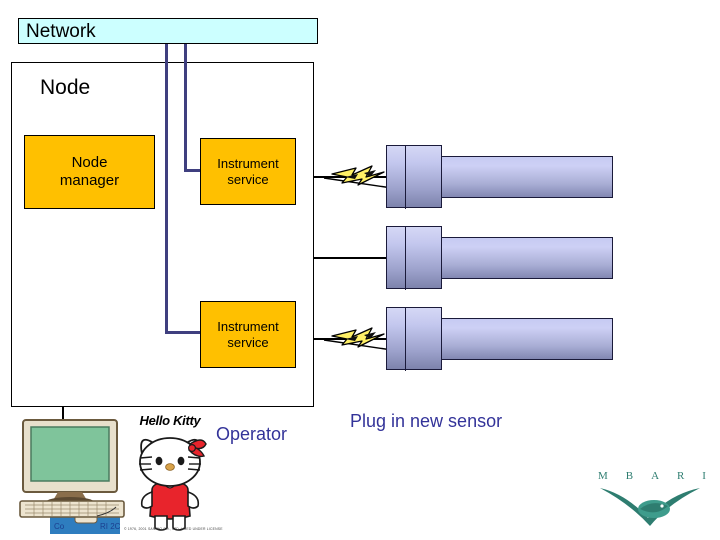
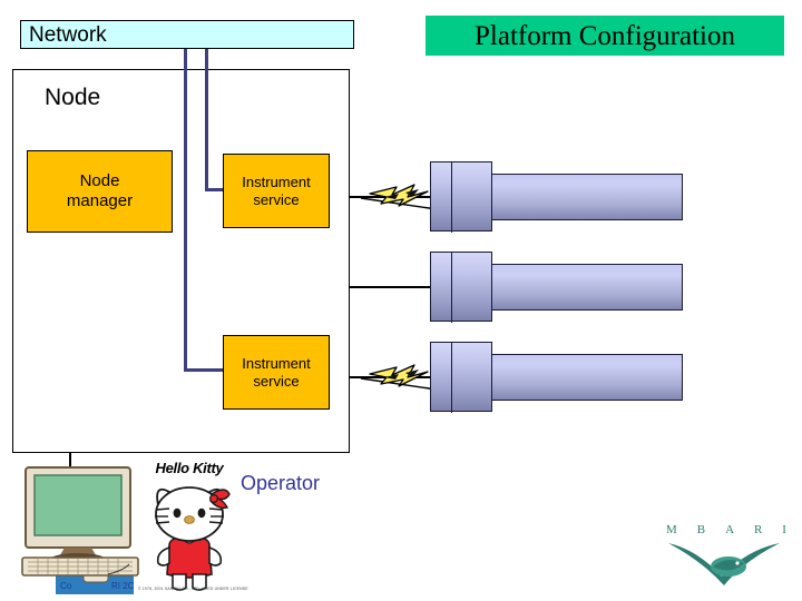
+ Platform Configuration
  Network
  Node
  Node
  manager
  Instrument
  service
  Instrument
  service
- Plug in new sensor
  Operator
  Co
  RI 2C
  Hello Kitty
  M
  B
  A
  R
  I
